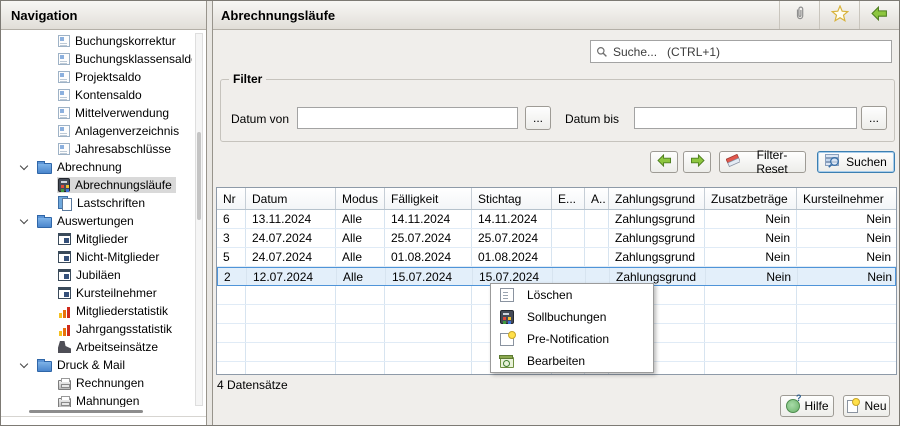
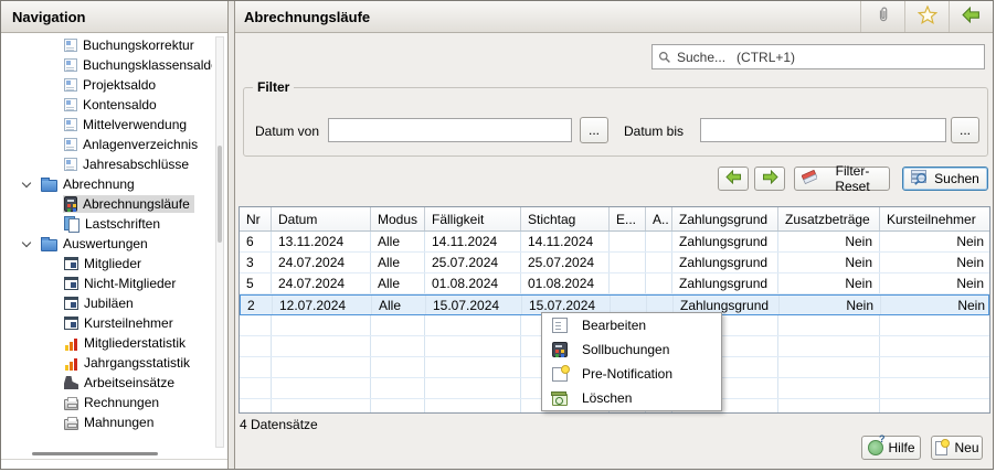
  Navigation
  Buchungskorrektur
  Buchungsklassensald
  Projektsaldo
  Kontensaldo
  Mittelverwendung
  Anlagenverzeichnis
  Jahresabschlüsse
  Abrechnung
  Abrechnungsläufe
  Lastschriften
  Auswertungen
  Mitglieder
  Nicht-Mitglieder
  Jubiläen
  Kursteilnehmer
  Mitgliederstatistik
  Jahrgangsstatistik
  Arbeitseinsätze
- Druck & Mail
  Rechnungen
  Mahnungen
  Abrechnungsläufe
  Suche... (CTRL+1)
  Filter
  Datum von
  ...
  Datum bis
  ...
  Filter-Reset
  Suchen
  Nr
  Datum
  Modus
  Fälligkeit
  Stichtag
  E...
  A..
  Zahlungsgrund
  Zusatzbeträge
  Kursteilnehmer
  6
  13.11.2024
  Alle
  14.11.2024
  14.11.2024
  Zahlungsgrund
  Nein
  Nein
  3
  24.07.2024
  Alle
  25.07.2024
  25.07.2024
  Zahlungsgrund
  Nein
  Nein
  5
  24.07.2024
  Alle
  01.08.2024
  01.08.2024
  Zahlungsgrund
  Nein
  Nein
  2
  12.07.2024
  Alle
  15.07.2024
  15.07.2024
  Zahlungsgrund
  Nein
  Nein
  4 Datensätze
- Löschen
+ Bearbeiten
  Sollbuchungen
  Pre-Notification
- Bearbeiten
+ Löschen
  Hilfe
  Neu
